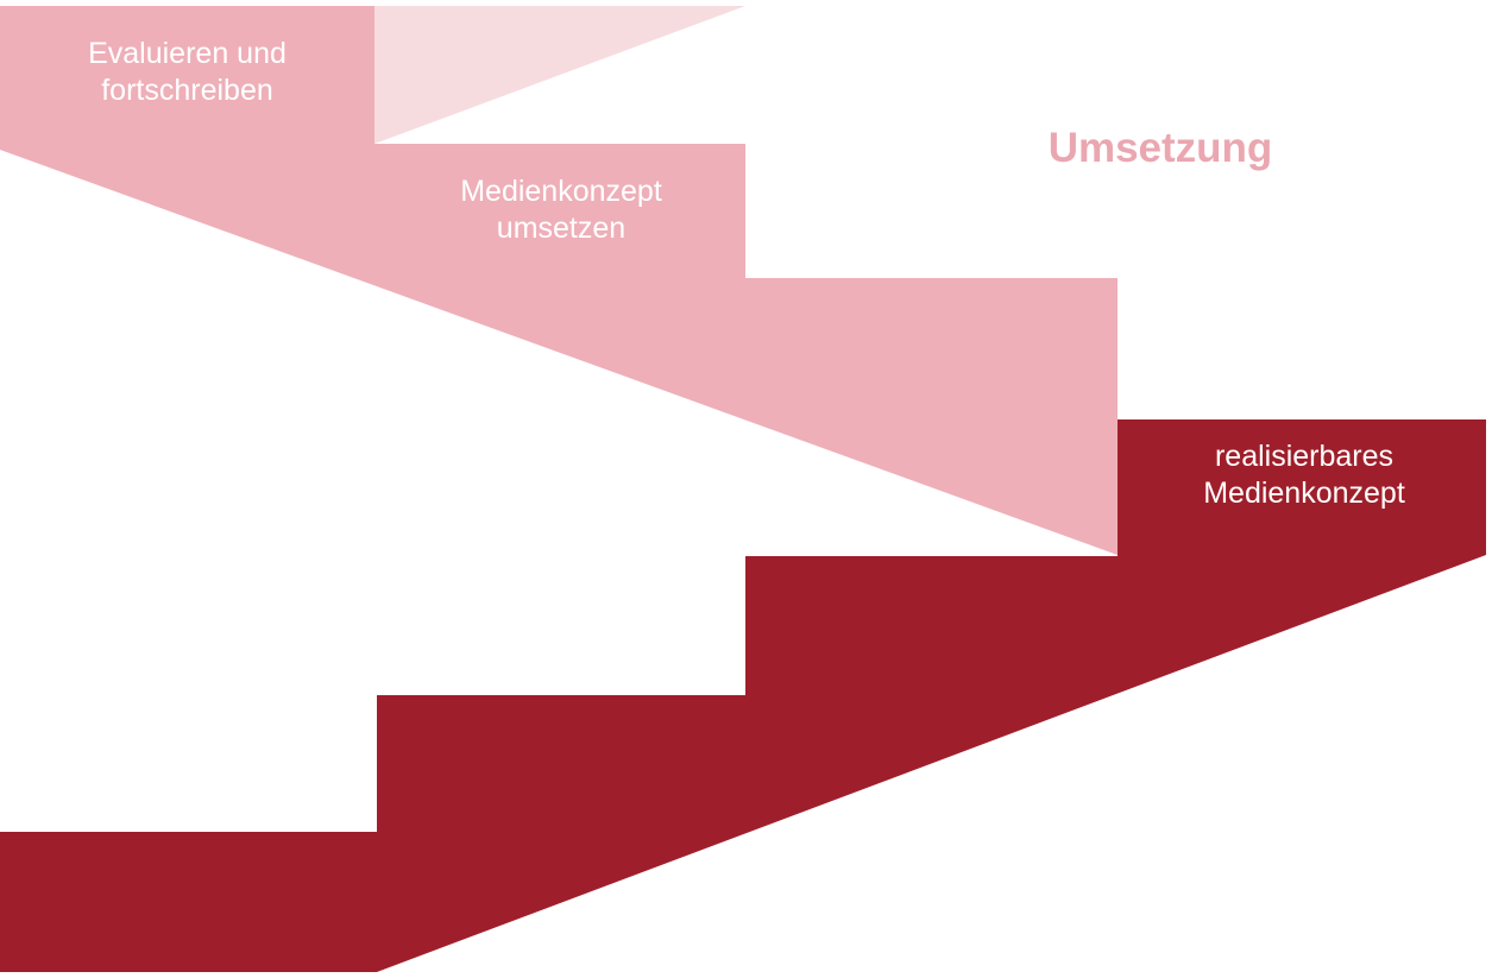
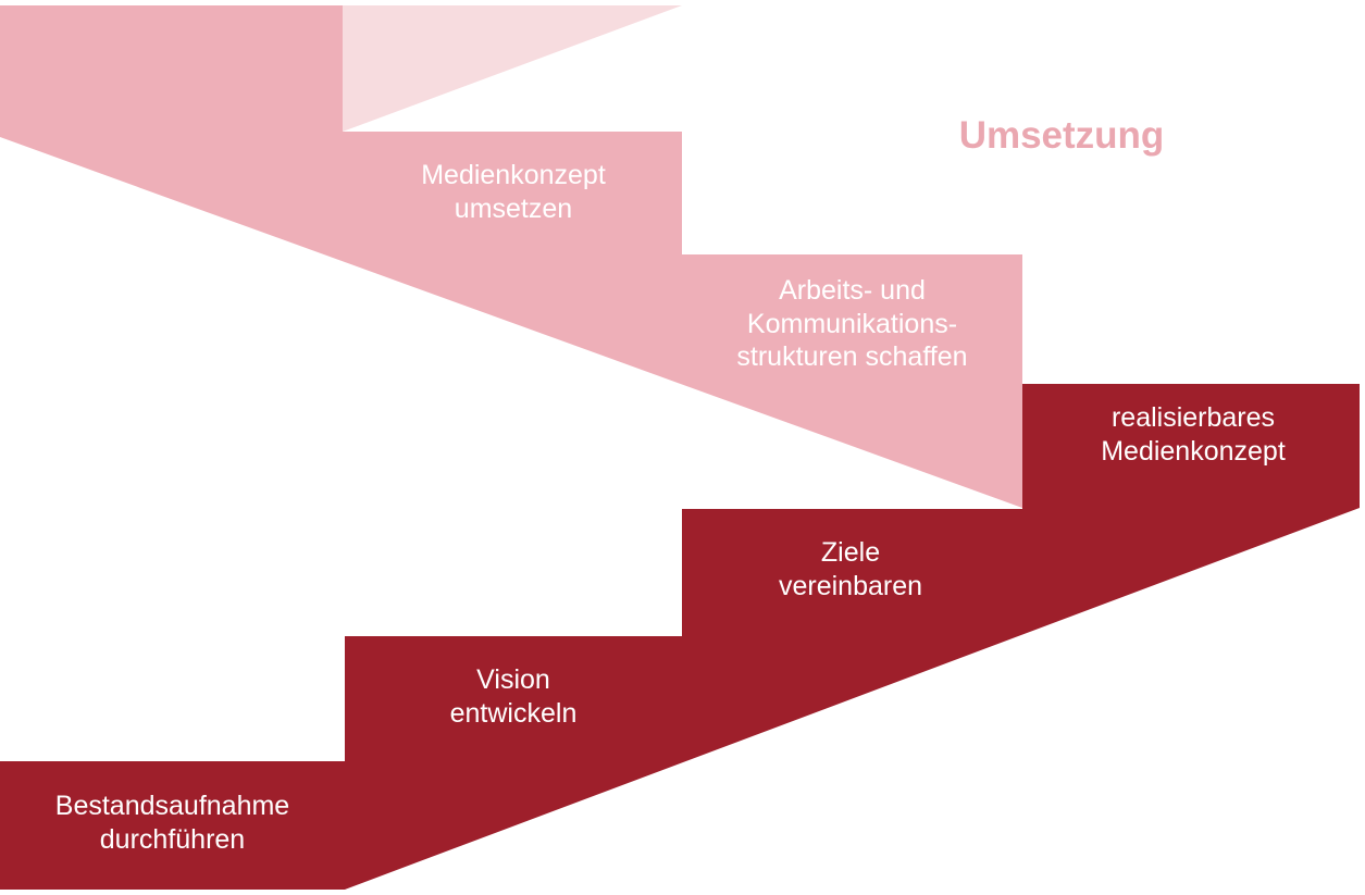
- Evaluieren und
- fortschreiben
  Medienkonzept
  umsetzen
+ Arbeits- und
+ Kommunikations-
+ strukturen schaffen
+ Bestandsaufnahme
+ durchführen
+ Vision
+ entwickeln
+ Ziele
+ vereinbaren
  realisierbares
  Medienkonzept
  Umsetzung
